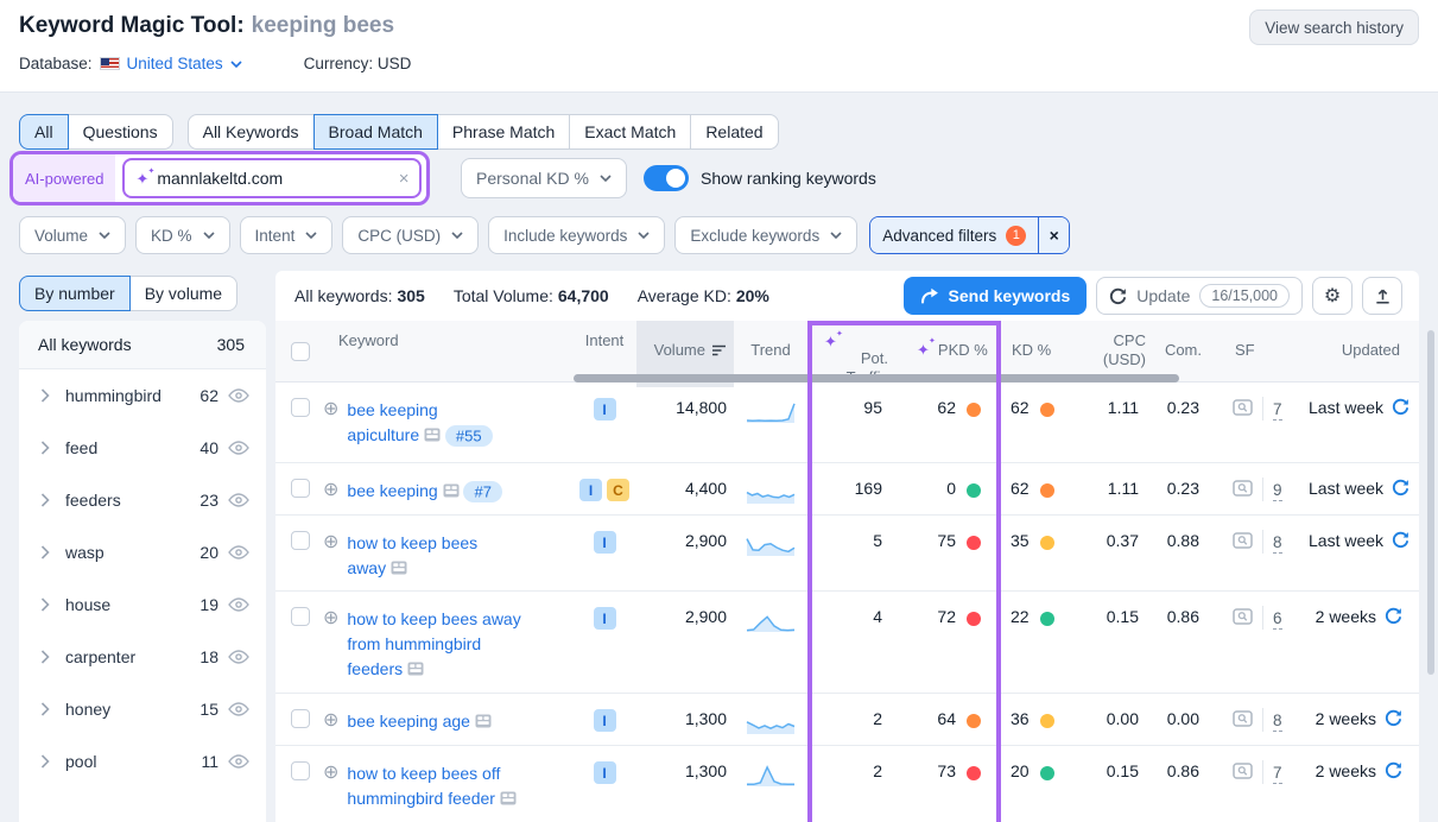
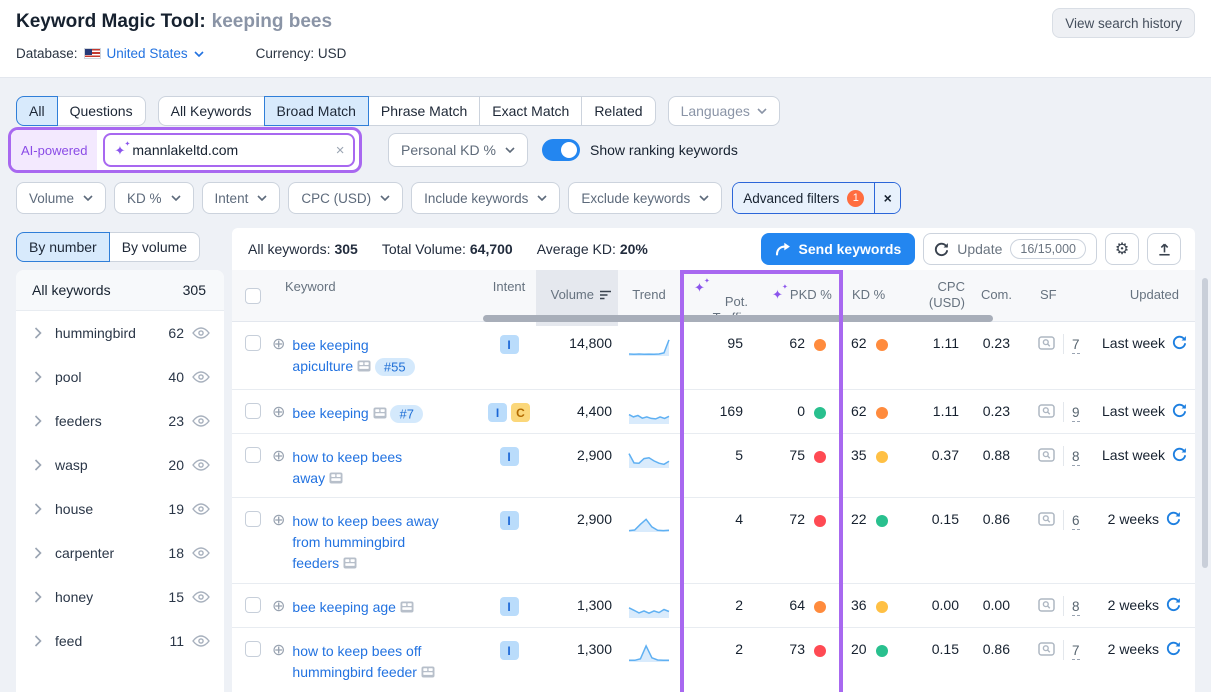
  Keyword Magic Tool: keeping bees
  View search history
  Database:
  United States
  Currency: USD
  All
  Questions
  All Keywords
  Broad Match
  Phrase Match
  Exact Match
  Related
+ Languages
  AI-powered
  ✦
  mannlakeltd.com
  ×
  Personal KD %
  Show ranking keywords
  Volume
  KD %
  Intent
  CPC (USD)
  Include keywords
  Exclude keywords
  Advanced filters
  1
  ×
  By number
  By volume
  All keywords
  305
  hummingbird
  62
- feed
+ pool
  40
  feeders
  23
  wasp
  20
  house
  19
  carpenter
  18
  honey
  15
- pool
+ feed
  11
  All keywords: 305
  Total Volume: 64,700
  Average KD: 20%
  Send keywords
  Update
  16/15,000
  ⚙
  Keyword
  Intent
  Volume
  Trend
  ✦
  ✦ PKD %
  KD %
  CPC (USD)
  Com.
  SF
  Updated
  ⊕
  bee keeping apiculture #55
  I
  14,800
  95
  62
  62
  1.11
  0.23
  7
  Last week
  ⊕
  bee keeping #7
  I
  C
  4,400
  169
  0
  62
  1.11
  0.23
  9
  Last week
  ⊕
  how to keep bees away
  I
  2,900
  5
  75
  35
  0.37
  0.88
  8
  Last week
  ⊕
  how to keep bees away from hummingbird feeders
  I
  2,900
  4
  72
  22
  0.15
  0.86
  6
  2 weeks
  ⊕
  bee keeping age
  I
  1,300
  2
  64
  36
  0.00
  0.00
  8
  2 weeks
  ⊕
  how to keep bees off hummingbird feeder
  I
  1,300
  2
  73
  20
  0.15
  0.86
  7
  2 weeks
